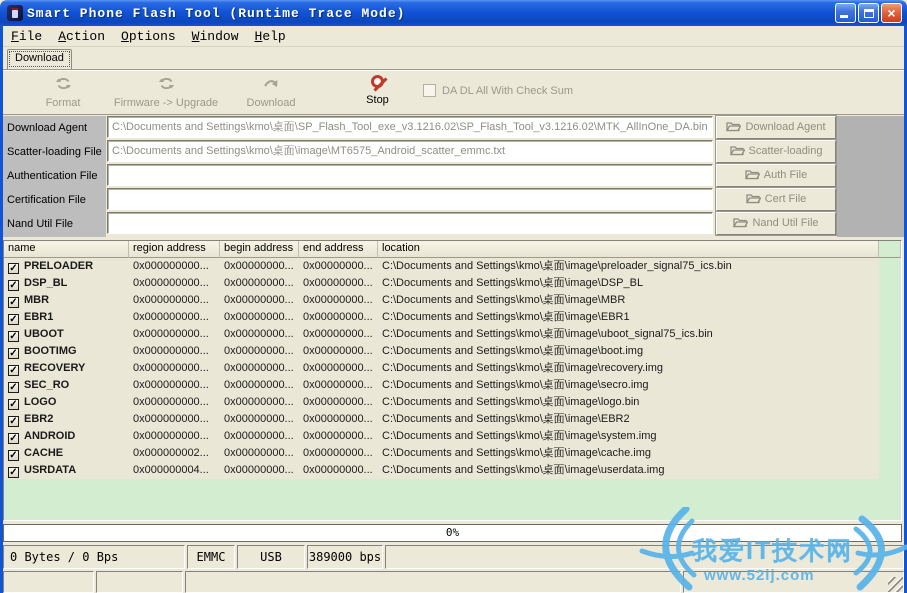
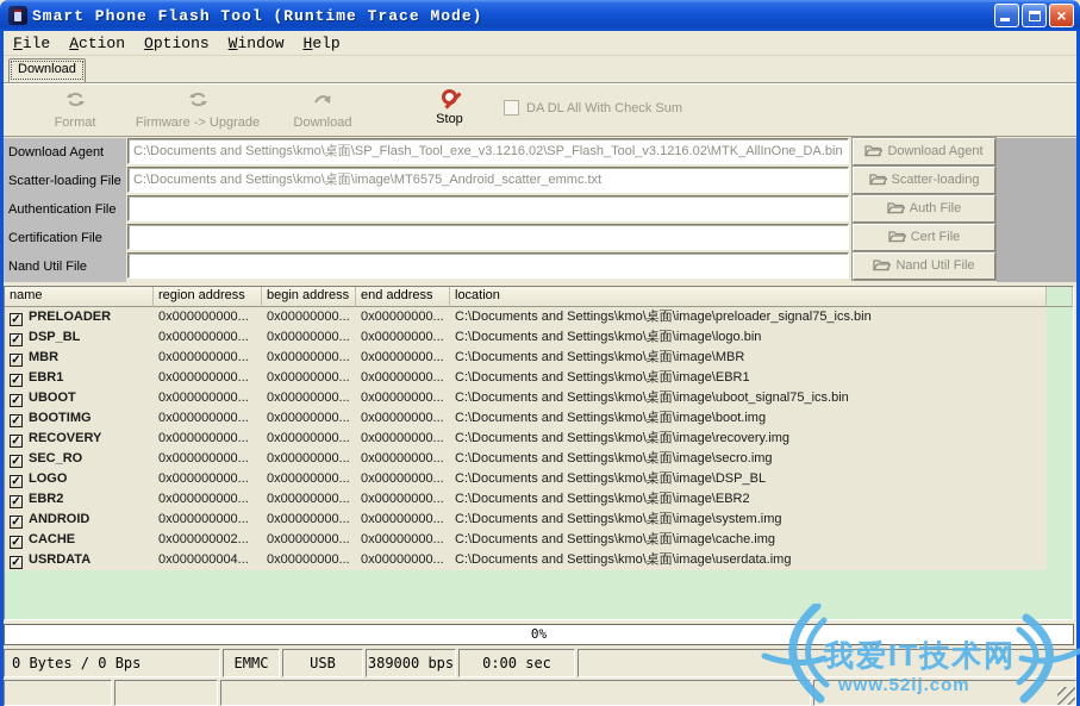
  Smart Phone Flash Tool (Runtime Trace Mode)
  ×
  File
  Action
  Options
  Window
  Help
  Download
  Format
  Firmware -> Upgrade
  Download
  Stop
  DA DL All With Check Sum
  Download Agent
  C:\Documents and Settings\kmo\桌面\SP_Flash_Tool_exe_v3.1216.02\SP_Flash_Tool_v3.1216.02\MTK_AllInOne_DA.bin
  Download Agent
  Scatter-loading File
  C:\Documents and Settings\kmo\桌面\image\MT6575_Android_scatter_emmc.txt
  Scatter-loading
  Authentication File
  Auth File
  Certification File
  Cert File
  Nand Util File
  Nand Util File
  name
  region address
  begin address
  end address
  location
  ✓ PRELOADER
  0x000000000...
  0x00000000...
  0x00000000...
  C:\Documents and Settings\kmo\桌面\image\preloader_signal75_ics.bin
  ✓ DSP_BL
  0x000000000...
  0x00000000...
  0x00000000...
- C:\Documents and Settings\kmo\桌面\image\DSP_BL
+ C:\Documents and Settings\kmo\桌面\image\logo.bin
  ✓ MBR
  0x000000000...
  0x00000000...
  0x00000000...
  C:\Documents and Settings\kmo\桌面\image\MBR
  ✓ EBR1
  0x000000000...
  0x00000000...
  0x00000000...
  C:\Documents and Settings\kmo\桌面\image\EBR1
  ✓ UBOOT
  0x000000000...
  0x00000000...
  0x00000000...
  C:\Documents and Settings\kmo\桌面\image\uboot_signal75_ics.bin
  ✓ BOOTIMG
  0x000000000...
  0x00000000...
  0x00000000...
  C:\Documents and Settings\kmo\桌面\image\boot.img
  ✓ RECOVERY
  0x000000000...
  0x00000000...
  0x00000000...
  C:\Documents and Settings\kmo\桌面\image\recovery.img
  ✓ SEC_RO
  0x000000000...
  0x00000000...
  0x00000000...
  C:\Documents and Settings\kmo\桌面\image\secro.img
  ✓ LOGO
  0x000000000...
  0x00000000...
  0x00000000...
- C:\Documents and Settings\kmo\桌面\image\logo.bin
+ C:\Documents and Settings\kmo\桌面\image\DSP_BL
  ✓ EBR2
  0x000000000...
  0x00000000...
  0x00000000...
  C:\Documents and Settings\kmo\桌面\image\EBR2
  ✓ ANDROID
  0x000000000...
  0x00000000...
  0x00000000...
  C:\Documents and Settings\kmo\桌面\image\system.img
  ✓ CACHE
  0x000000002...
  0x00000000...
  0x00000000...
  C:\Documents and Settings\kmo\桌面\image\cache.img
  ✓ USRDATA
  0x000000004...
  0x00000000...
  0x00000000...
  C:\Documents and Settings\kmo\桌面\image\userdata.img
  0%
  0 Bytes / 0 Bps
  EMMC
  USB
  389000 bps
+ 0:00 sec
  我爱IT技术网
  www.52ij.com
